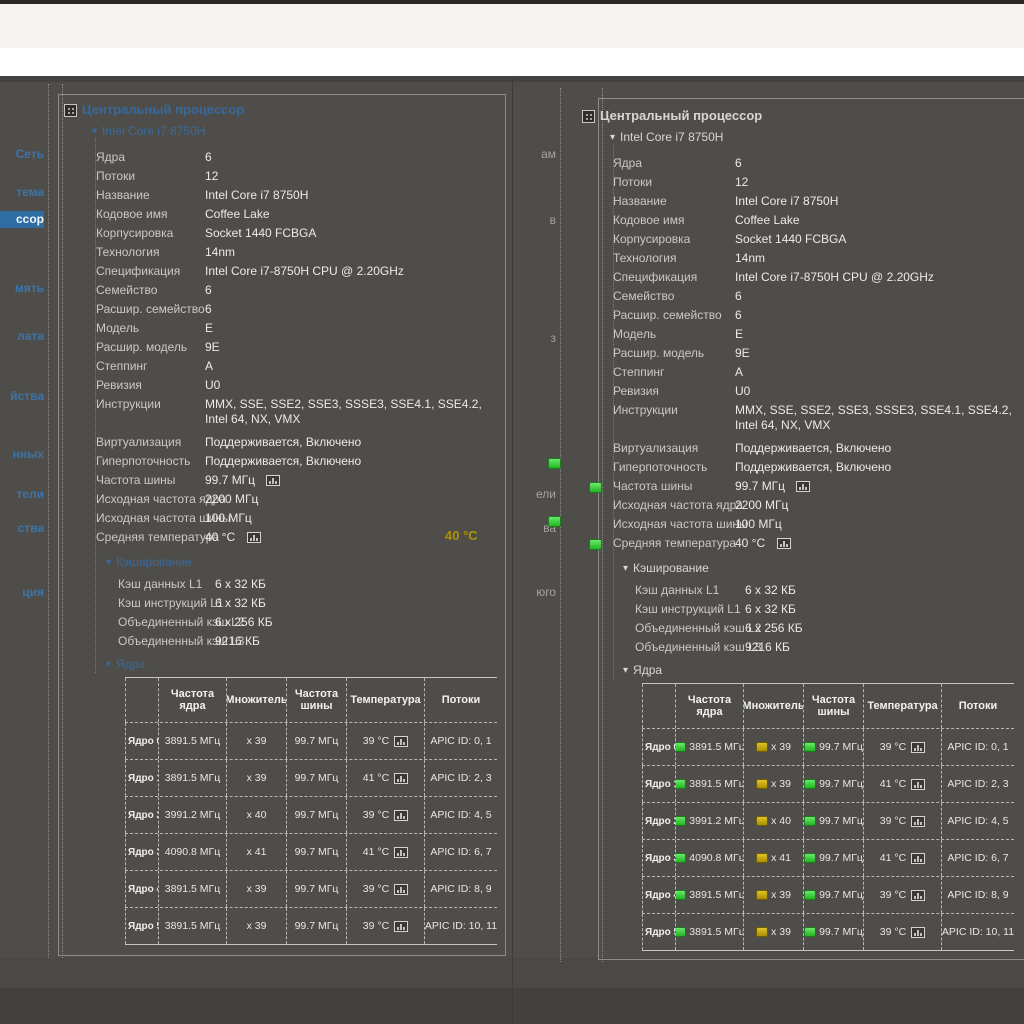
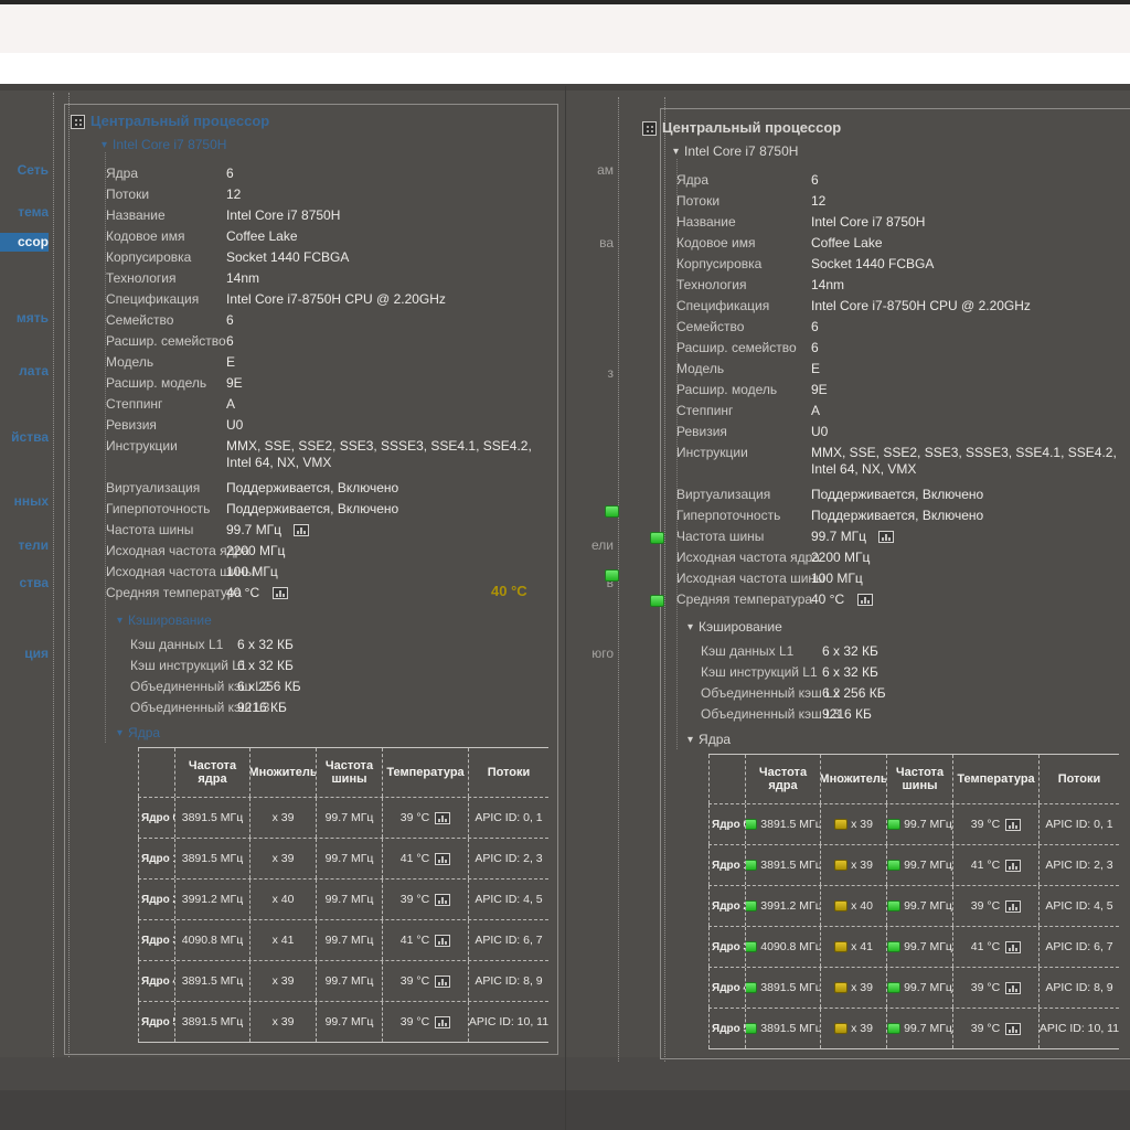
  Сеть
  тема
  ссор
  мять
  лата
  йства
  нных
  тели
  ства
  ция
  ам
- в
+ ва
  з
  ели
- ва
+ в
  юго
  Центральный процессор
  ▾ Intel Core i7 8750H
  Ядра
  6
  Потоки
  12
  Название
  Intel Core i7 8750H
  Кодовое имя
  Coffee Lake
  Корпусировка
  Socket 1440 FCBGA
  Технология
  14nm
  Спецификация
  Intel Core i7-8750H CPU @ 2.20GHz
  Семейство
  6
  Расшир. семейство
  6
  Модель
  E
  Расшир. модель
  9E
  Степпинг
  A
  Ревизия
  U0
  Инструкции
  MMX, SSE, SSE2, SSE3, SSSE3, SSE4.1, SSE4.2, Intel 64, NX, VMX
  Виртуализация
  Поддерживается, Включено
  Гиперпоточность
  Поддерживается, Включено
  Частота шины
  99.7 МГц
  Исходная частота ядра
  2200 МГц
  Исходная частота шины
  100 МГц
  Средняя температура
  40 °C
  40 °C
  ▾ Кэширование
  Кэш данных L1
  6 x 32 КБ
  Кэш инструкций L1
  6 x 32 КБ
  Объединенный кэш L2
  6 x 256 КБ
  Объединенный кэш L3
  9216 КБ
  ▾ Ядра
  Частота ядра
  Множитель
  Частота шины
  Температура
  Потоки
  Ядро
  3891.5 МГц
  x 39
  99.7 МГц
  39 °C
  APIC ID: 0, 1
  Ядро
  3891.5 МГц
  x 39
  99.7 МГц
  41 °C
  APIC ID: 2, 3
  Ядро
  3991.2 МГц
  x 40
  99.7 МГц
  39 °C
  APIC ID: 4, 5
  Ядро
  4090.8 МГц
  x 41
  99.7 МГц
  41 °C
  APIC ID: 6, 7
  Ядро
  3891.5 МГц
  x 39
  99.7 МГц
  39 °C
  APIC ID: 8, 9
  Ядро
  3891.5 МГц
  x 39
  99.7 МГц
  39 °C
  APIC ID: 10, 11
  Центральный процессор
  ▾ Intel Core i7 8750H
  Ядра
  6
  Потоки
  12
  Название
  Intel Core i7 8750H
  Кодовое имя
  Coffee Lake
  Корпусировка
  Socket 1440 FCBGA
  Технология
  14nm
  Спецификация
  Intel Core i7-8750H CPU @ 2.20GHz
  Семейство
  6
  Расшир. семейство
  6
  Модель
  E
  Расшир. модель
  9E
  Степпинг
  A
  Ревизия
  U0
  Инструкции
  MMX, SSE, SSE2, SSE3, SSSE3, SSE4.1, SSE4.2, Intel 64, NX, VMX
  Виртуализация
  Поддерживается, Включено
  Гиперпоточность
  Поддерживается, Включено
  Частота шины
  99.7 МГц
  Исходная частота ядра
  2200 МГц
  Исходная частота шины
  100 МГц
  Средняя температура
  40 °C
  ▾ Кэширование
  Кэш данных L1
  6 x 32 КБ
  Кэш инструкций L1
  6 x 32 КБ
  Объединенный кэш L2
  6 x 256 КБ
  Объединенный кэш L3
  9216 КБ
  ▾ Ядра
  Частота ядра
  Множитель
  Частота шины
  Температура
  Потоки
  Ядро
  3891.5 МГц
  x 39
  99.7 МГц
  39 °C
  APIC ID: 0, 1
  Ядро
  3891.5 МГц
  x 39
  99.7 МГц
  41 °C
  APIC ID: 2, 3
  Ядро
  3991.2 МГц
  x 40
  99.7 МГц
  39 °C
  APIC ID: 4, 5
  Ядро
  4090.8 МГц
  x 41
  99.7 МГц
  41 °C
  APIC ID: 6, 7
  Ядро
  3891.5 МГц
  x 39
  99.7 МГц
  39 °C
  APIC ID: 8, 9
  Ядро
  3891.5 МГц
  x 39
  99.7 МГц
  39 °C
  APIC ID: 10, 11
